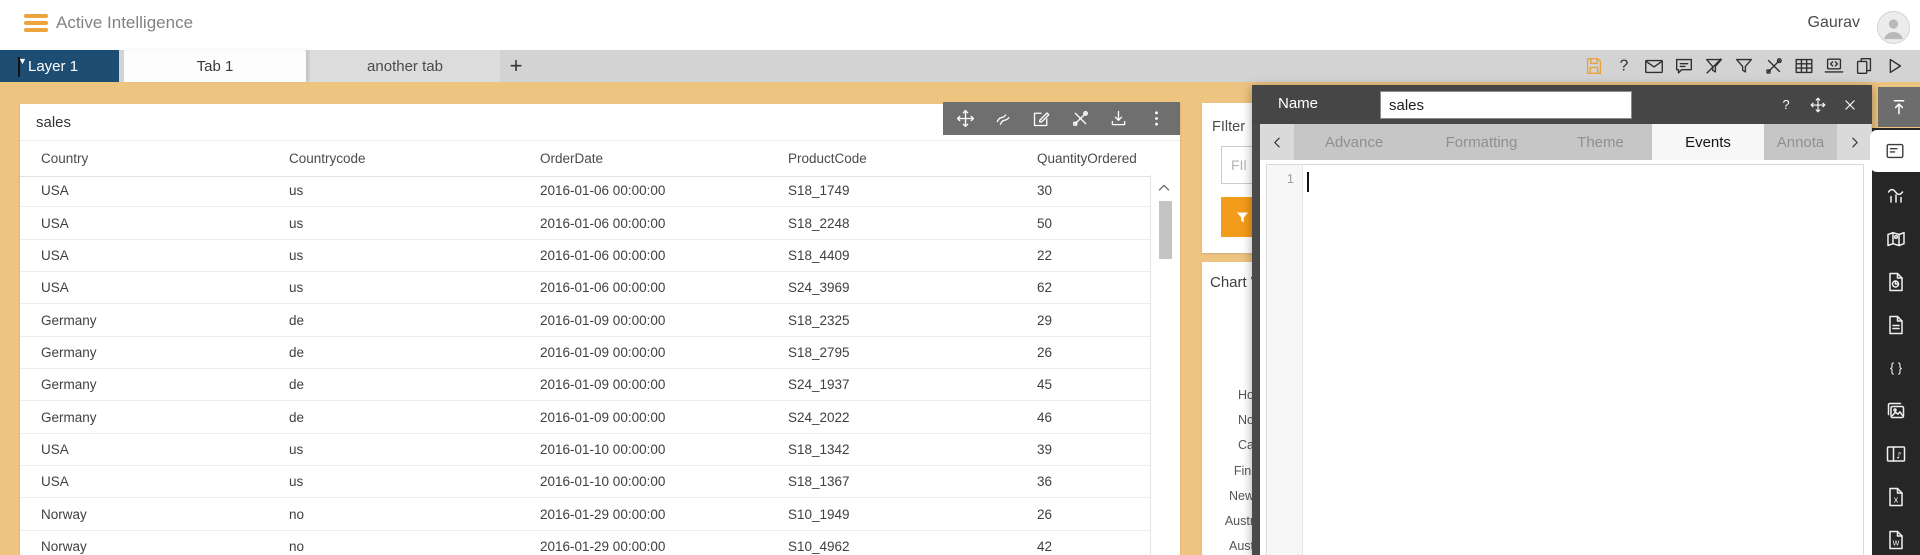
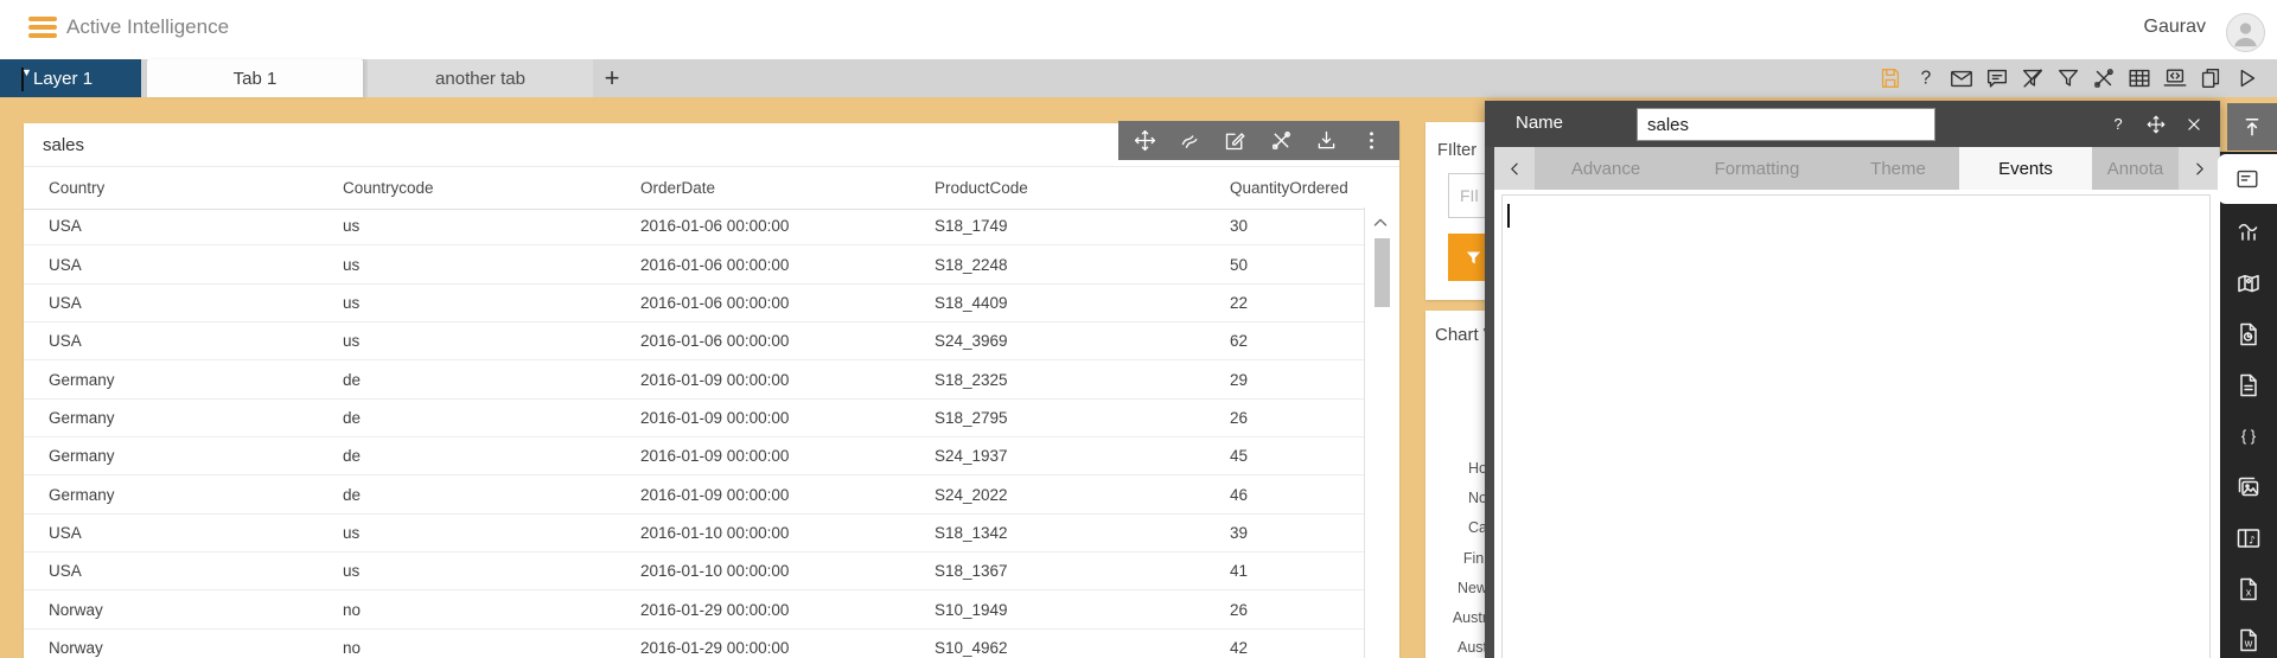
  Active Intelligence
  Gaurav
  Layer 1
  ▼
  Tab 1
  another tab
  +
  ?
  sales
  Country
  Countrycode
  OrderDate
  ProductCode
  QuantityOrdered
  USA
  us
  2016-01-06 00:00:00
  S18_1749
  30
  USA
  us
  2016-01-06 00:00:00
  S18_2248
  50
  USA
  us
  2016-01-06 00:00:00
  S18_4409
  22
  USA
  us
  2016-01-06 00:00:00
  S24_3969
  62
  Germany
  de
  2016-01-09 00:00:00
  S18_2325
  29
  Germany
  de
  2016-01-09 00:00:00
  S18_2795
  26
  Germany
  de
  2016-01-09 00:00:00
  S24_1937
  45
  Germany
  de
  2016-01-09 00:00:00
  S24_2022
  46
  USA
  us
  2016-01-10 00:00:00
  S18_1342
  39
  USA
  us
  2016-01-10 00:00:00
  S18_1367
- 36
+ 41
  Norway
  no
  2016-01-29 00:00:00
  S10_1949
  26
  Norway
  no
  2016-01-29 00:00:00
  S10_4962
  42
  FIlter
  FIl
  Chart
  Ho
  No
  Ca
  Fin
  New
  Aust
  Aus
  Name
  sales
  ?
  Advance
  Formatting
  Theme
  Events
  Annota
- 1
  { }
  ♪
  x
  w
